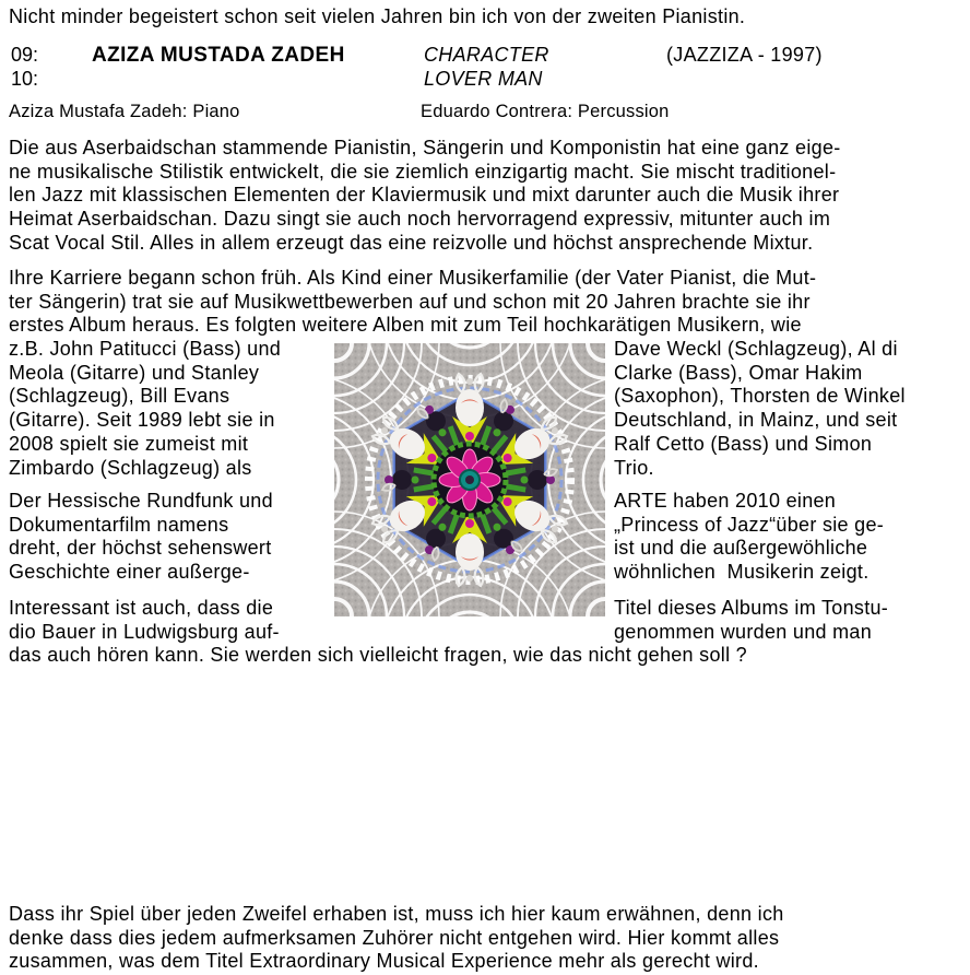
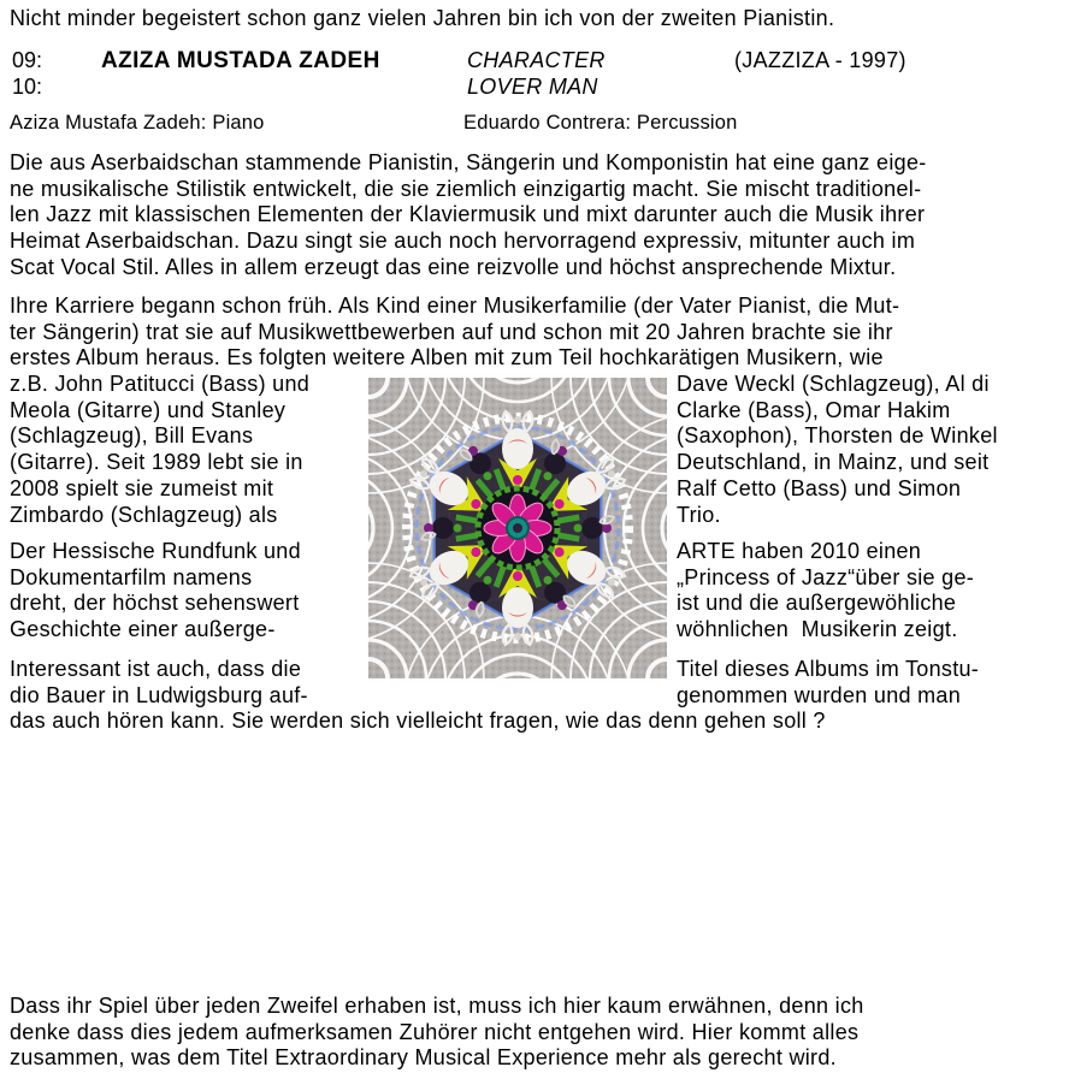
- Nicht minder begeistert schon seit vielen Jahren bin ich von der zweiten Pianistin.
+ Nicht minder begeistert schon ganz vielen Jahren bin ich von der zweiten Pianistin.
  09:
  AZIZA MUSTADA ZADEH
  CHARACTER
  (JAZZIZA - 1997)
  10:
  LOVER MAN
  Aziza Mustafa Zadeh: Piano
  Eduardo Contrera: Percussion
  Die aus Aserbaidschan stammende Pianistin, Sängerin und Komponistin hat eine ganz eige-
  ne musikalische Stilistik entwickelt, die sie ziemlich einzigartig macht. Sie mischt traditionel-
  len Jazz mit klassischen Elementen der Klaviermusik und mixt darunter auch die Musik ihrer
  Heimat Aserbaidschan. Dazu singt sie auch noch hervorragend expressiv, mitunter auch im
  Scat Vocal Stil. Alles in allem erzeugt das eine reizvolle und höchst ansprechende Mixtur.
  Ihre Karriere begann schon früh. Als Kind einer Musikerfamilie (der Vater Pianist, die Mut-
  ter Sängerin) trat sie auf Musikwettbewerben auf und schon mit 20 Jahren brachte sie ihr
  erstes Album heraus. Es folgten weitere Alben mit zum Teil hochkarätigen Musikern, wie
  z.B. John Patitucci (Bass) und
  Meola (Gitarre) und Stanley
  (Schlagzeug), Bill Evans
  (Gitarre). Seit 1989 lebt sie in
  2008 spielt sie zumeist mit
  Zimbardo (Schlagzeug) als
  Der Hessische Rundfunk und
  Dokumentarfilm namens
  dreht, der höchst sehenswert
  Geschichte einer außerge-
  Interessant ist auch, dass die
  dio Bauer in Ludwigsburg auf-
  Dave Weckl (Schlagzeug), Al di
  Clarke (Bass), Omar Hakim
  (Saxophon), Thorsten de Winkel
  Deutschland, in Mainz, und seit
  Ralf Cetto (Bass) und Simon
  Trio.
  ARTE haben 2010 einen
  „Princess of Jazz“über sie ge-
  ist und die außergewöhliche
  wöhnlichen Musikerin zeigt.
  Titel dieses Albums im Tonstu-
  genommen wurden und man
- das auch hören kann. Sie werden sich vielleicht fragen, wie das nicht gehen soll ?
+ das auch hören kann. Sie werden sich vielleicht fragen, wie das denn gehen soll ?
  Dass ihr Spiel über jeden Zweifel erhaben ist, muss ich hier kaum erwähnen, denn ich
  denke dass dies jedem aufmerksamen Zuhörer nicht entgehen wird. Hier kommt alles
  zusammen, was dem Titel Extraordinary Musical Experience mehr als gerecht wird.
